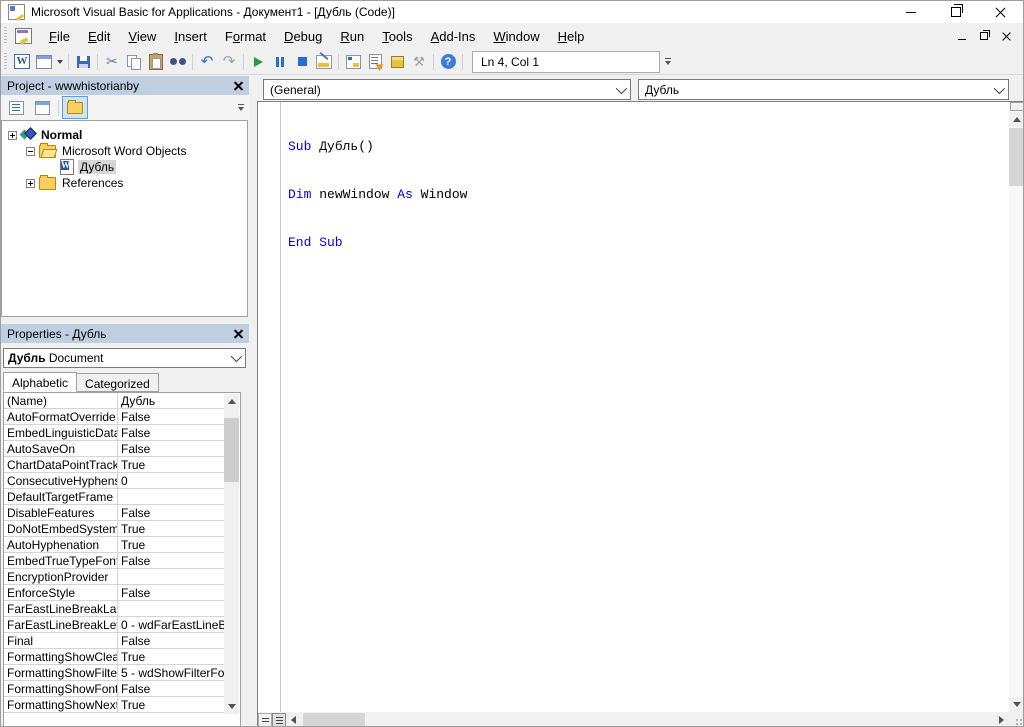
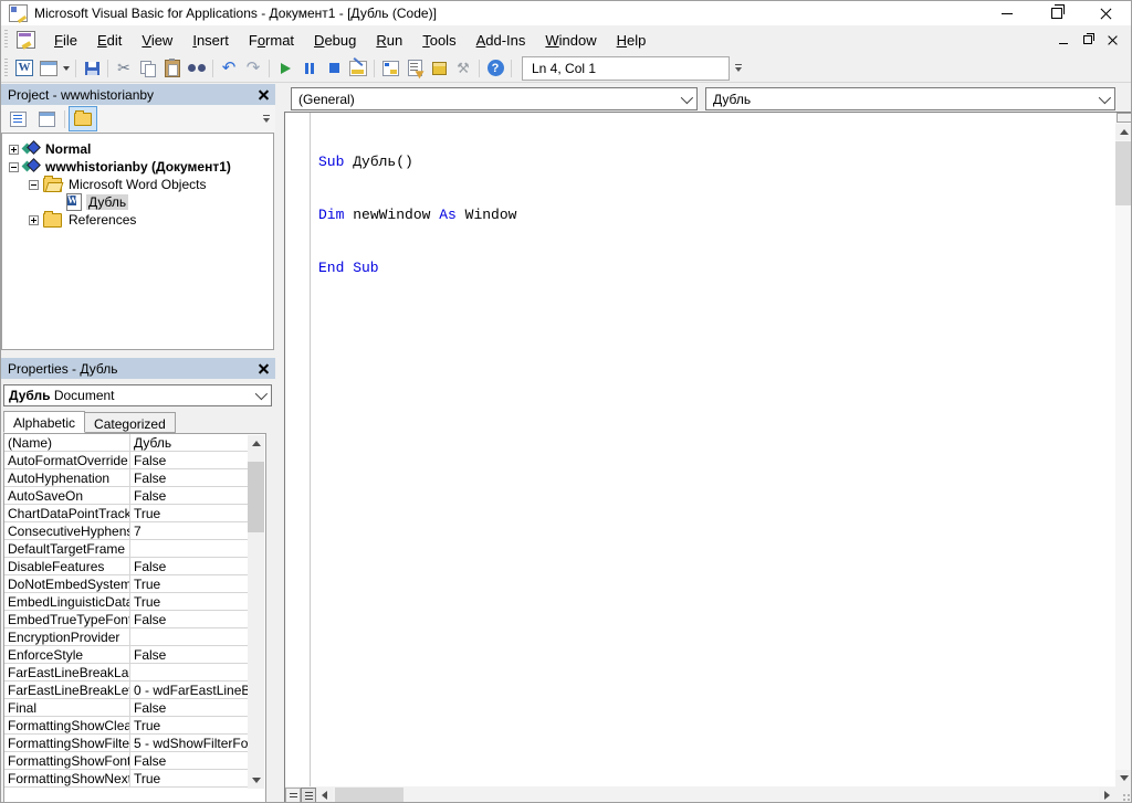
  Microsoft Visual Basic for Applications - Документ1 - [Дубль (Code)]
  File
  Edit
  View
  Insert
  Format
  Debug
  Run
  Tools
  Add-Ins
  Window
  Help
  W
  ✂
  ↶
  ↷
  ⚒
  ?
  Ln 4, Col 1
  Project - wwwhistorianby
  Normal
+ wwwhistorianby (Документ1)
  Microsoft Word Objects
  Дубль
  References
  Properties - Дубль
  Дубль
  Document
  Alphabetic
  Categorized
  (Name)
  Дубль
  AutoFormatOverride
  False
- EmbedLinguisticData
+ AutoHyphenation
  False
  AutoSaveOn
  False
  ChartDataPointTrack
  True
  ConsecutiveHyphens
- 0
+ 7
  DefaultTargetFrame
  DisableFeatures
  False
  DoNotEmbedSystem
  True
- AutoHyphenation
+ EmbedLinguisticData
  True
  EmbedTrueTypeFont
  False
  EncryptionProvider
  EnforceStyle
  False
  FarEastLineBreakLa
  FarEastLineBreakLe
  0 - wdFarEastLineB
  Final
  False
  FormattingShowClea
  True
  FormattingShowFilte
  5 - wdShowFilterFo
  FormattingShowFont
  False
  FormattingShowNext
  True
  (General)
  Дубль
  Sub Дубль()
  Dim newWindow As Window
  End Sub
